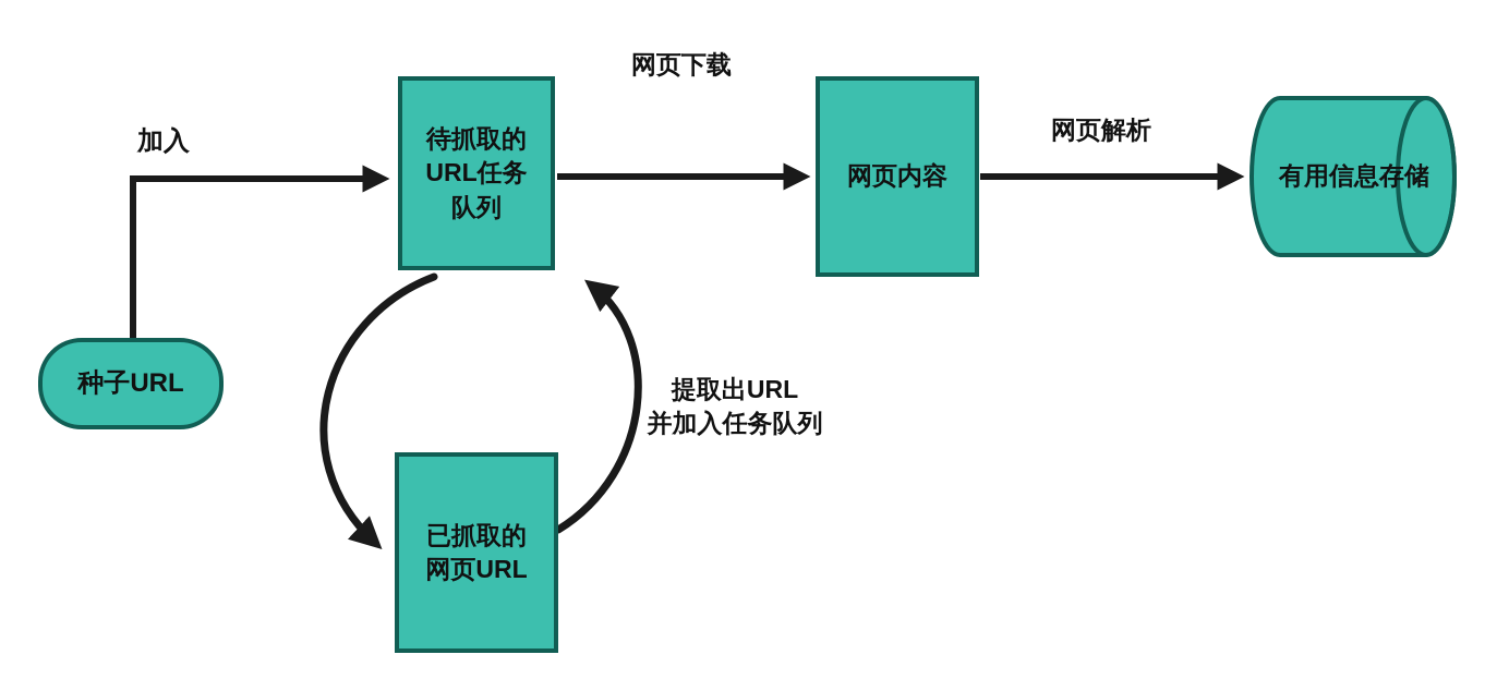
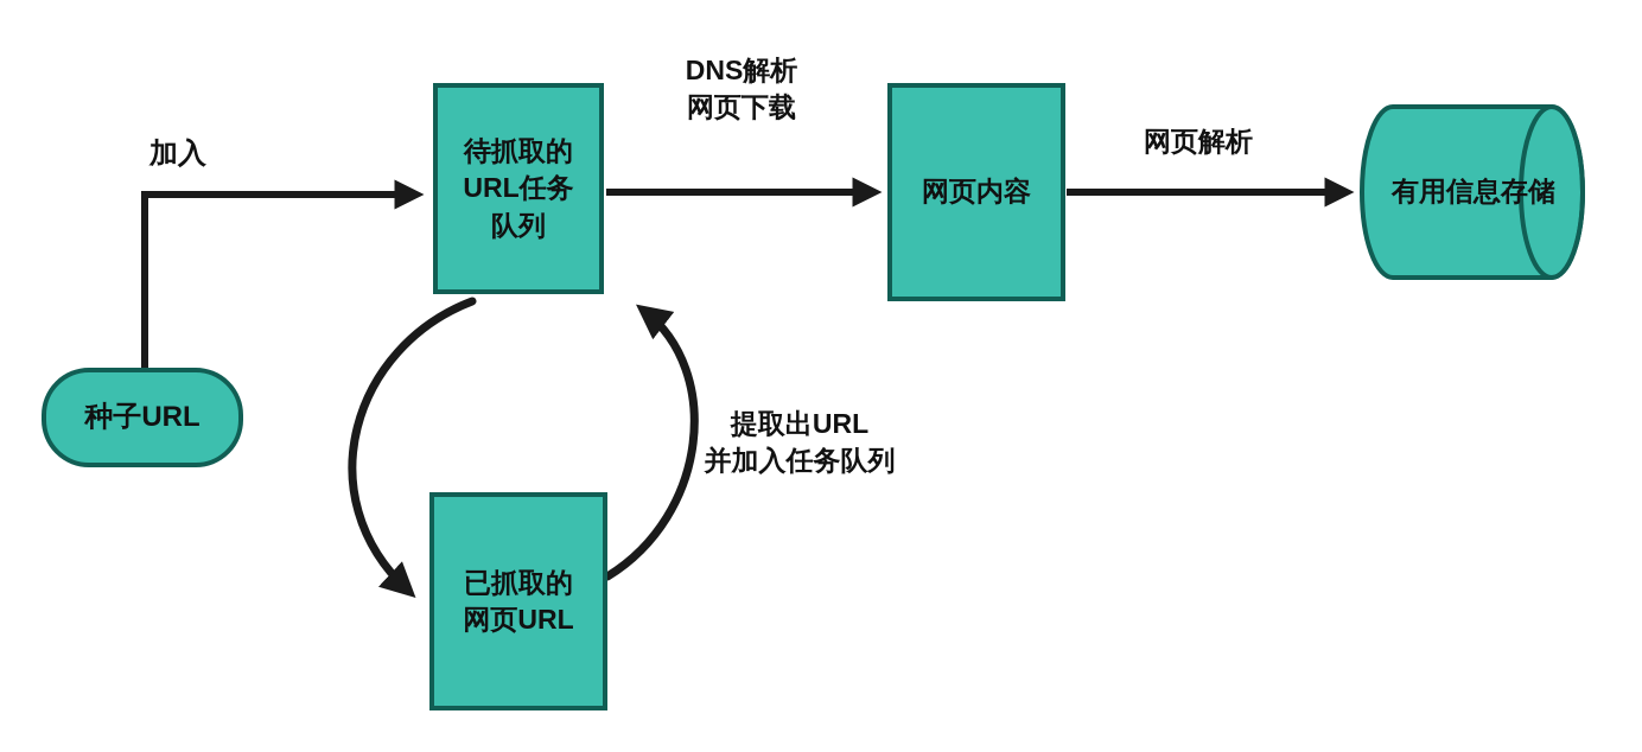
  种子URL
  待抓取的
  URL任务
  队列
  网页内容
  有用信息存储
  已抓取的
  网页URL
  加入
+ DNS解析
  网页下载
  网页解析
  提取出URL
  并加入任务队列
